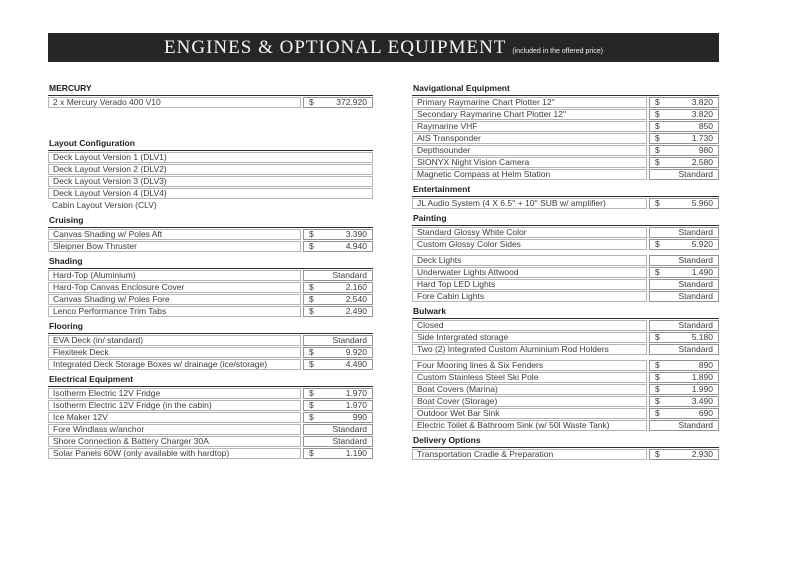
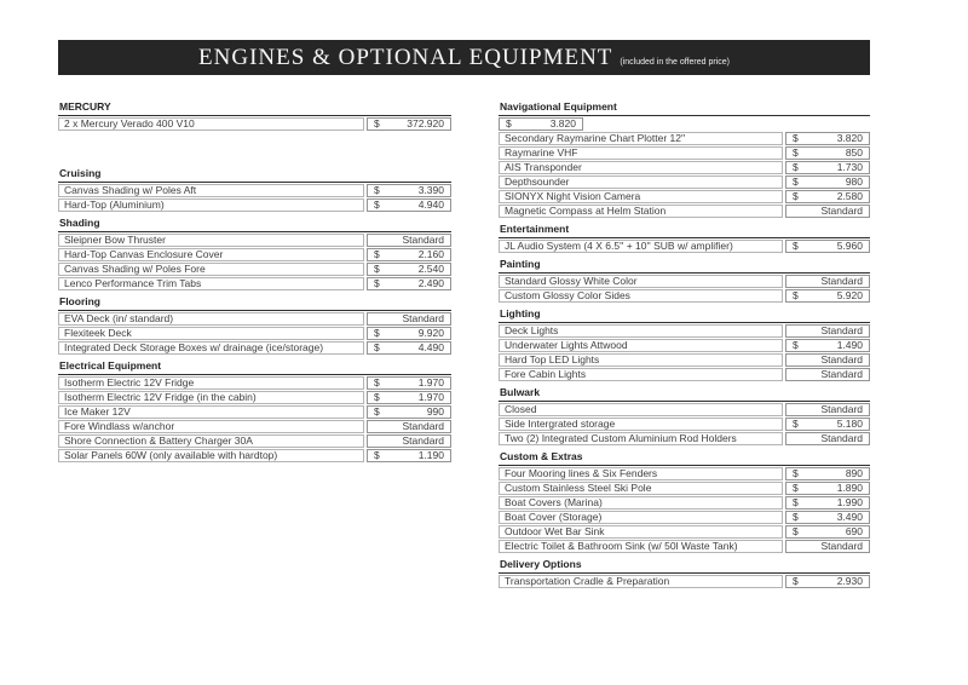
  ENGINES & OPTIONAL EQUIPMENT
  MERCURY
  2 x Mercury Verado 400 V10
  $
  372.920
- Layout Configuration
- Deck Layout Version 1 (DLV1)
- Deck Layout Version 2 (DLV2)
- Deck Layout Version 3 (DLV3)
- Deck Layout Version 4 (DLV4)
- Cabin Layout Version (CLV)
  Cruising
  Canvas Shading w/ Poles Aft
  $
  3.390
- Sleipner Bow Thruster
+ Hard-Top (Aluminium)
  $
  4.940
  Shading
- Hard-Top (Aluminium)
+ Sleipner Bow Thruster
  Standard
  Hard-Top Canvas Enclosure Cover
  $
  2.160
  Canvas Shading w/ Poles Fore
  $
  2.540
  Lenco Performance Trim Tabs
  $
  2.490
  Flooring
  EVA Deck (in/ standard)
  Standard
  Flexiteek Deck
  $
  9.920
  Integrated Deck Storage Boxes w/ drainage (ice/storage)
  $
  4.490
  Electrical Equipment
  Isotherm Electric 12V Fridge
  $
  1.970
  Isotherm Electric 12V Fridge (in the cabin)
  $
  1.970
  Ice Maker 12V
  $
  990
  Fore Windlass w/anchor
  Standard
  Shore Connection & Battery Charger 30A
  Standard
  Solar Panels 60W (only available with hardtop)
  $
  1.190
  Navigational Equipment
- Primary Raymarine Chart Plotter 12''
  $
  3.820
  Secondary Raymarine Chart Plotter 12''
  $
  3.820
  Raymarine VHF
  $
  850
  AIS Transponder
  $
  1.730
  Depthsounder
  $
  980
  SIONYX Night Vision Camera
  $
  2.580
  Magnetic Compass at Helm Station
  Standard
  Entertainment
  JL Audio System (4 X 6.5'' + 10'' SUB w/ amplifier)
  $
  5.960
  Painting
  Standard Glossy White Color
  Standard
  Custom Glossy Color Sides
  $
  5.920
+ Lighting
  Deck Lights
  Standard
  Underwater Lights Attwood
  $
  1.490
  Hard Top LED Lights
  Standard
  Fore Cabin Lights
  Standard
  Bulwark
  Closed
  Standard
  Side Intergrated storage
  $
  5.180
  Two (2) Integrated Custom Aluminium Rod Holders
  Standard
+ Custom & Extras
  Four Mooring lines & Six Fenders
  $
  890
  Custom Stainless Steel Ski Pole
  $
  1.890
  Boat Covers (Marina)
  $
  1.990
  Boat Cover (Storage)
  $
  3.490
  Outdoor Wet Bar Sink
  $
  690
  Electric Toilet & Bathroom Sink (w/ 50l Waste Tank)
  Standard
  Delivery Options
  Transportation Cradle & Preparation
  $
  2.930
